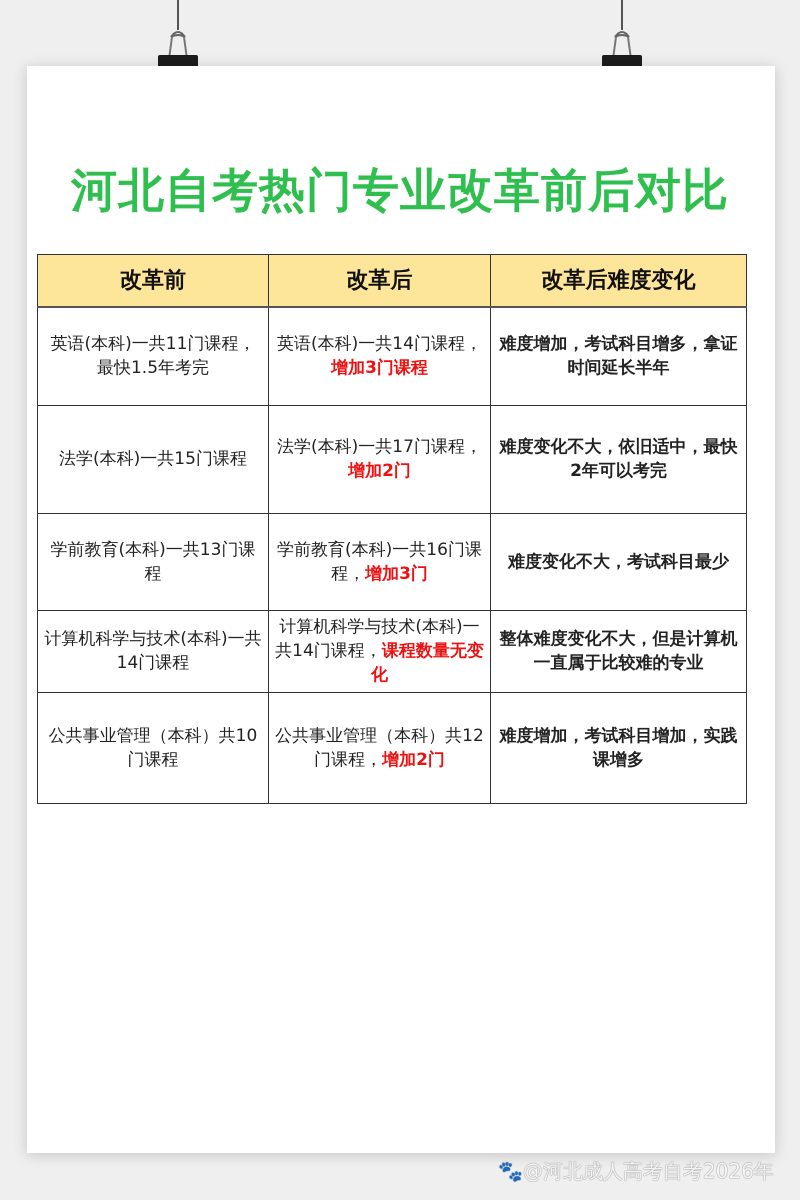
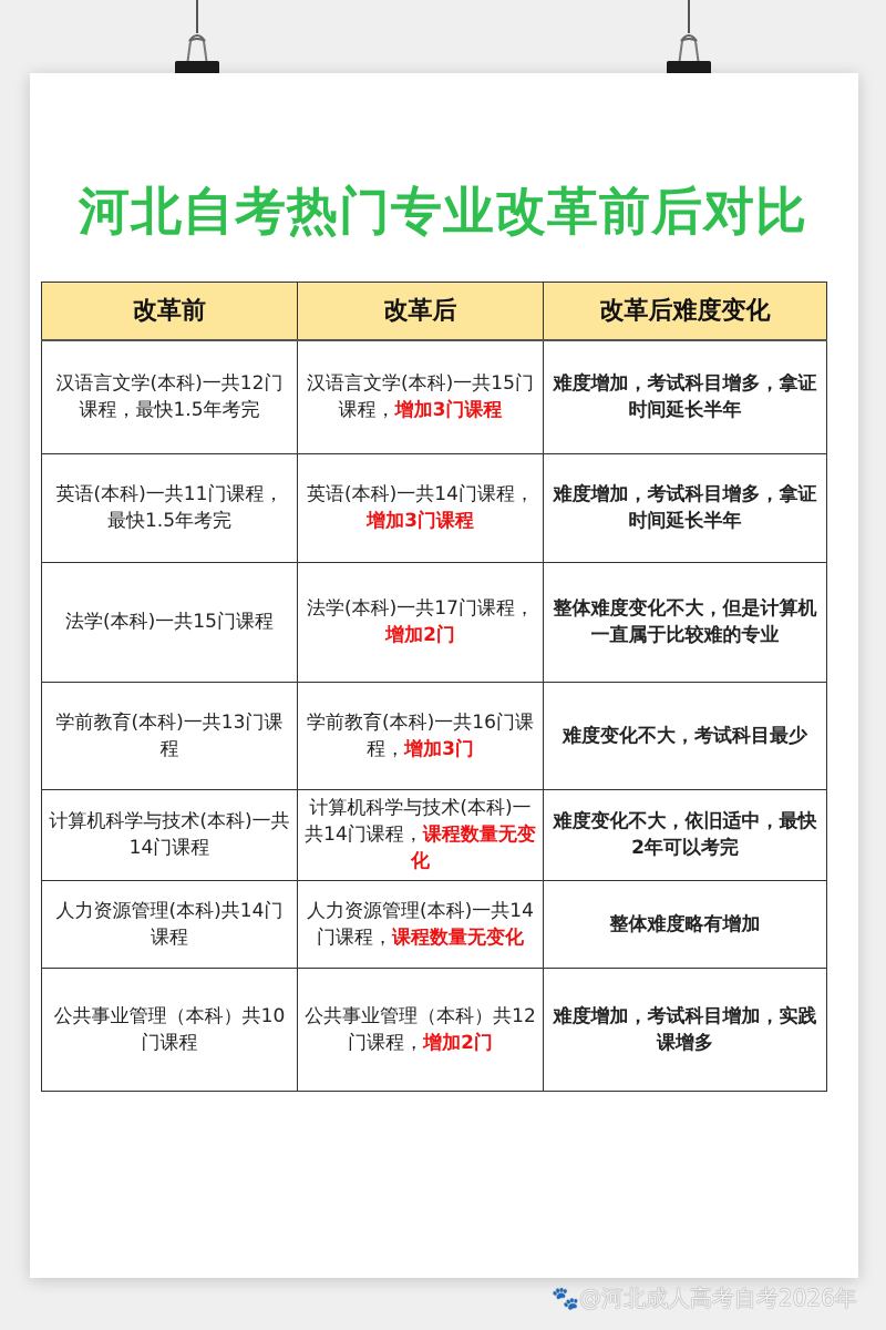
  河北自考热门专业改革前后对比
  改革前	改革后	改革后难度变化
+ 汉语言文学(本科)一共12门课程，最快1.5年考完	汉语言文学(本科)一共15门课程，增加3门课程	难度增加，考试科目增多，拿证时间延长半年
  英语(本科)一共11门课程，最快1.5年考完	英语(本科)一共14门课程，增加3门课程	难度增加，考试科目增多，拿证时间延长半年
- 法学(本科)一共15门课程	法学(本科)一共17门课程，增加2门	难度变化不大，依旧适中，最快2年可以考完
+ 法学(本科)一共15门课程	法学(本科)一共17门课程，增加2门	整体难度变化不大，但是计算机一直属于比较难的专业
  学前教育(本科)一共13门课程	学前教育(本科)一共16门课程，增加3门	难度变化不大，考试科目最少
- 计算机科学与技术(本科)一共14门课程	计算机科学与技术(本科)一共14门课程，课程数量无变化	整体难度变化不大，但是计算机一直属于比较难的专业
+ 计算机科学与技术(本科)一共14门课程	计算机科学与技术(本科)一共14门课程，课程数量无变化	难度变化不大，依旧适中，最快2年可以考完
+ 人力资源管理(本科)共14门课程	人力资源管理(本科)一共14门课程，课程数量无变化	整体难度略有增加
  公共事业管理（本科）共10门课程	公共事业管理（本科）共12门课程，增加2门	难度增加，考试科目增加，实践课增多
  🐾@河北成人高考自考2026年
